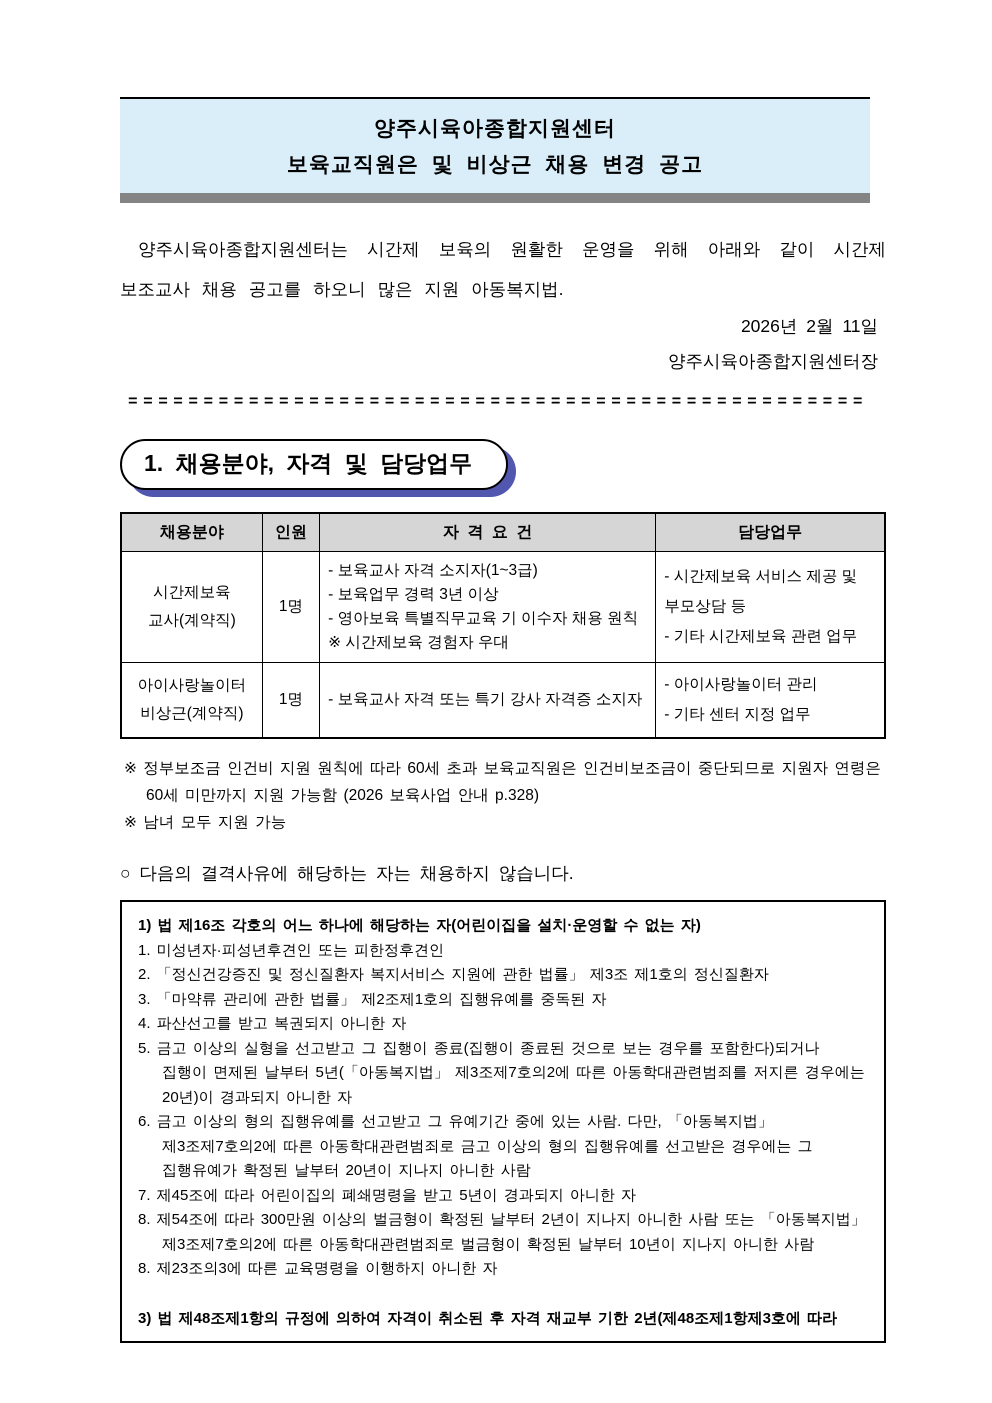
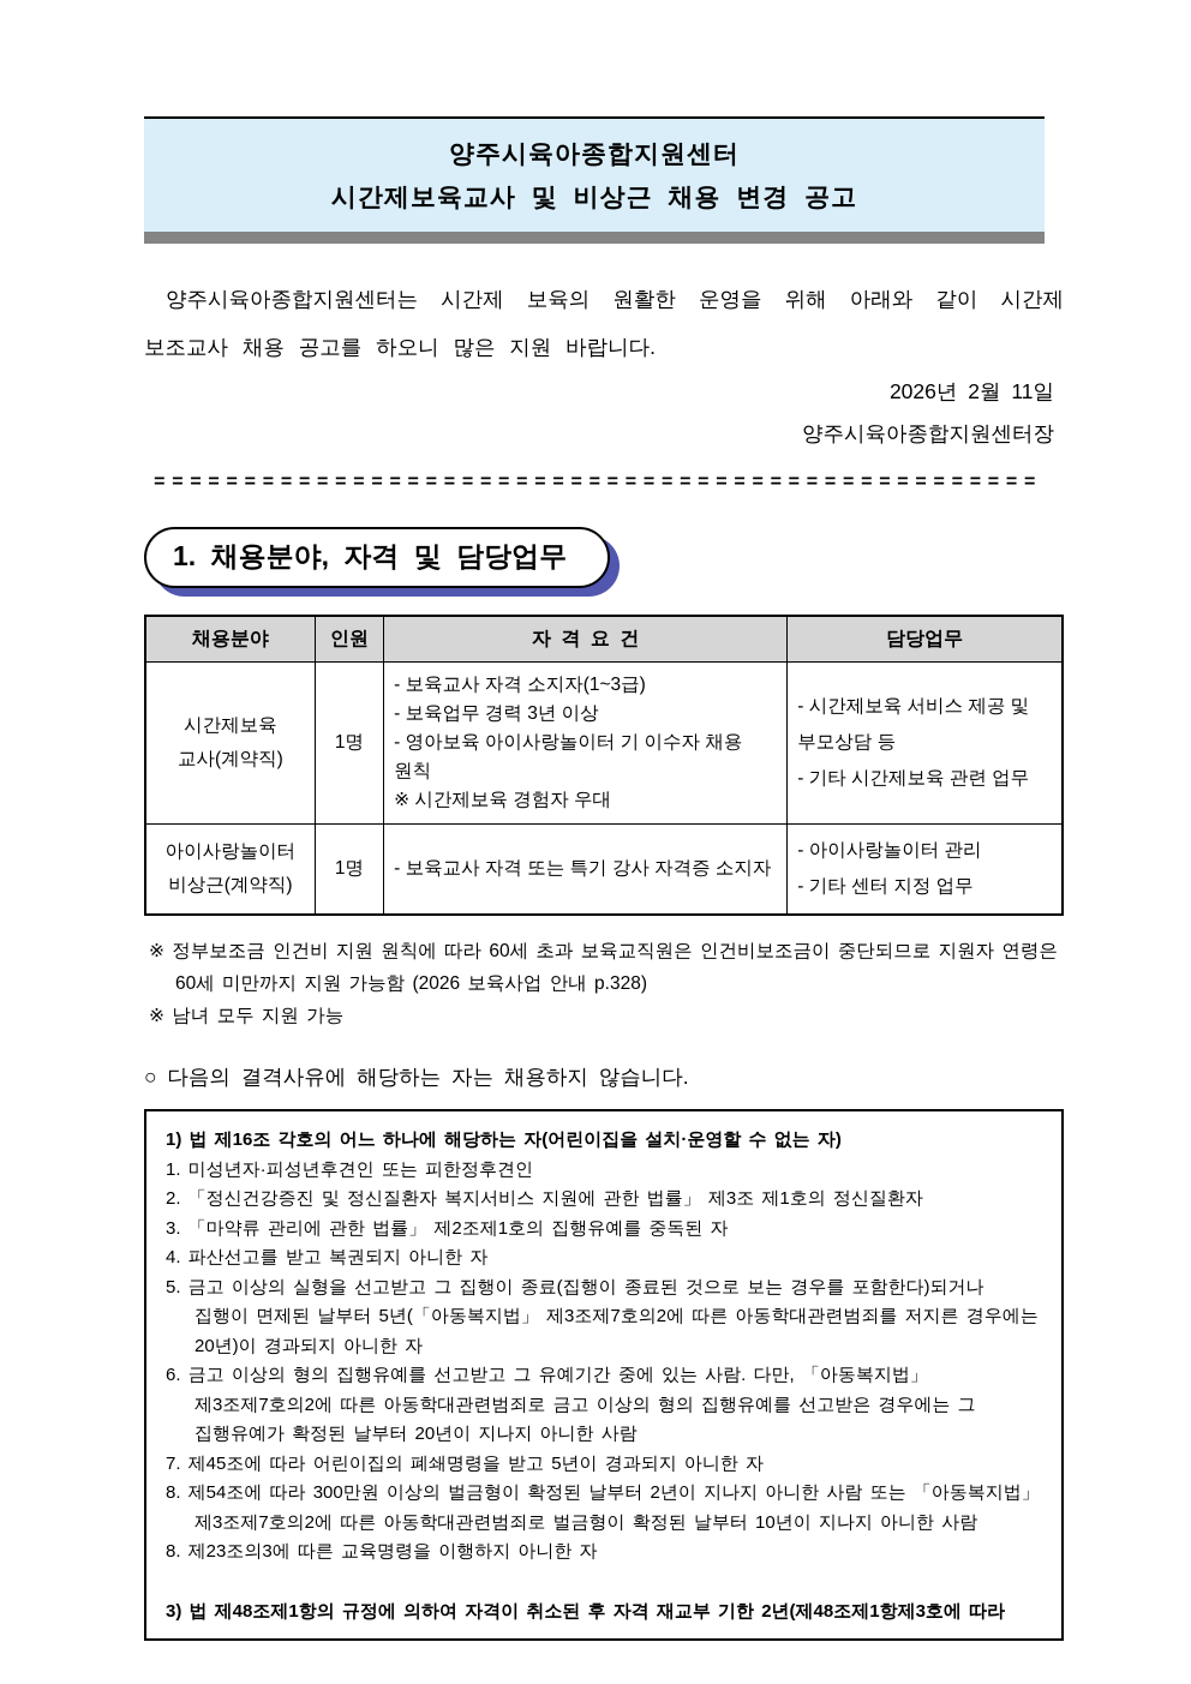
  양주시육아종합지원센터
- 보육교직원은 및 비상근 채용 변경 공고
+ 시간제보육교사 및 비상근 채용 변경 공고
- 양주시육아종합지원센터는 시간제 보육의 원활한 운영을 위해 아래와 같이 시간제 보조교사 채용 공고를 하오니 많은 지원 아동복지법.
+ 양주시육아종합지원센터는 시간제 보육의 원활한 운영을 위해 아래와 같이 시간제 보조교사 채용 공고를 하오니 많은 지원 바랍니다.
  2026년 2월 11일
  양주시육아종합지원센터장
  =================================================
  1. 채용분야, 자격 및 담당업무
  채용분야	인원	자 격 요 건	담당업무
- 시간제보육 교사(계약직)	1명	- 보육교사 자격 소지자(1~3급) - 보육업무 경력 3년 이상 - 영아보육 특별직무교육 기 이수자 채용 원칙 ※ 시간제보육 경험자 우대	- 시간제보육 서비스 제공 및 부모상담 등 - 기타 시간제보육 관련 업무
+ 시간제보육 교사(계약직)	1명	- 보육교사 자격 소지자(1~3급) - 보육업무 경력 3년 이상 - 영아보육 아이사랑놀이터 기 이수자 채용 원칙 ※ 시간제보육 경험자 우대	- 시간제보육 서비스 제공 및 부모상담 등 - 기타 시간제보육 관련 업무
  아이사랑놀이터 비상근(계약직)	1명	- 보육교사 자격 또는 특기 강사 자격증 소지자	- 아이사랑놀이터 관리 - 기타 센터 지정 업무
  ※ 정부보조금 인건비 지원 원칙에 따라 60세 초과 보육교직원은 인건비보조금이 중단되므로 지원자 연령은 60세 미만까지 지원 가능함 (2026 보육사업 안내 p.328)
  ※ 남녀 모두 지원 가능
  ○ 다음의 결격사유에 해당하는 자는 채용하지 않습니다.
  1) 법 제16조 각호의 어느 하나에 해당하는 자(어린이집을 설치·운영할 수 없는 자)
  1. 미성년자·피성년후견인 또는 피한정후견인
  2. 「정신건강증진 및 정신질환자 복지서비스 지원에 관한 법률」 제3조 제1호의 정신질환자
  3. 「마약류 관리에 관한 법률」 제2조제1호의 집행유예를 중독된 자
  4. 파산선고를 받고 복권되지 아니한 자
  5. 금고 이상의 실형을 선고받고 그 집행이 종료(집행이 종료된 것으로 보는 경우를 포함한다)되거나 집행이 면제된 날부터 5년(「아동복지법」 제3조제7호의2에 따른 아동학대관련범죄를 저지른 경우에는 20년)이 경과되지 아니한 자
  6. 금고 이상의 형의 집행유예를 선고받고 그 유예기간 중에 있는 사람. 다만, 「아동복지법」 제3조제7호의2에 따른 아동학대관련범죄로 금고 이상의 형의 집행유예를 선고받은 경우에는 그 집행유예가 확정된 날부터 20년이 지나지 아니한 사람
  7. 제45조에 따라 어린이집의 폐쇄명령을 받고 5년이 경과되지 아니한 자
  8. 제54조에 따라 300만원 이상의 벌금형이 확정된 날부터 2년이 지나지 아니한 사람 또는 「아동복지법」 제3조제7호의2에 따른 아동학대관련범죄로 벌금형이 확정된 날부터 10년이 지나지 아니한 사람
  8. 제23조의3에 따른 교육명령을 이행하지 아니한 자
  3) 법 제48조제1항의 규정에 의하여 자격이 취소된 후 자격 재교부 기한 2년(제48조제1항제3호에 따라
